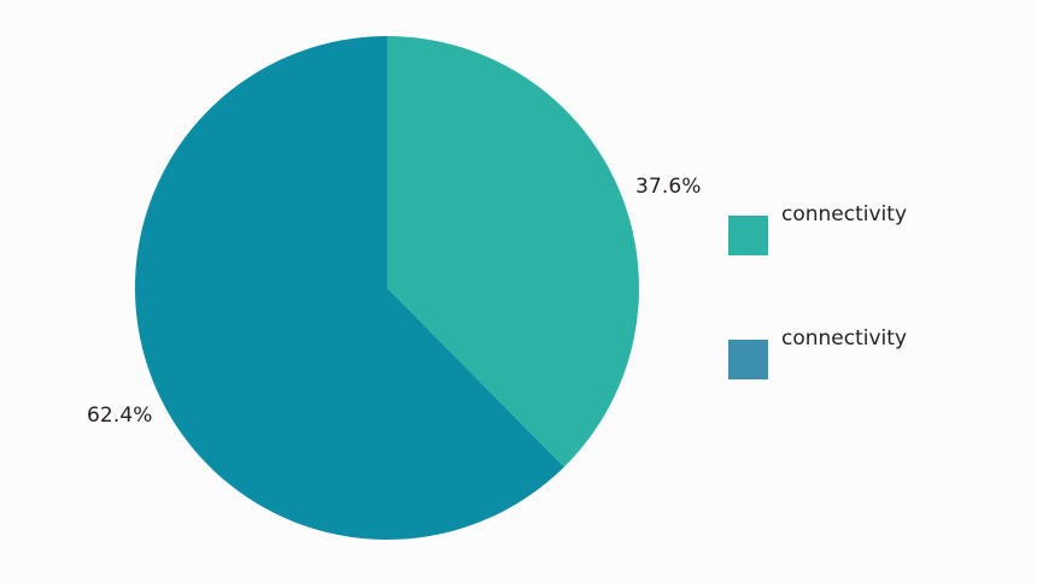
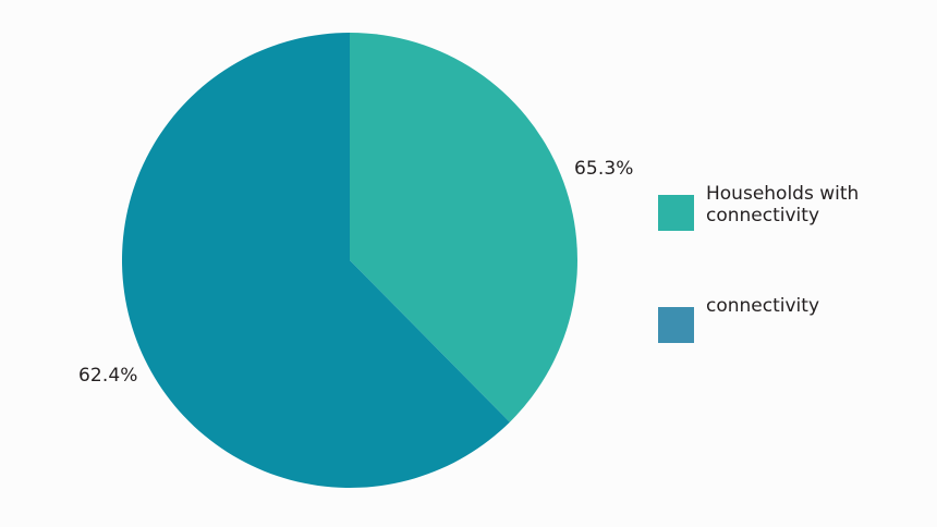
- 37.6%
+ 65.3%
  62.4%
+ Households with
  connectivity
  connectivity
